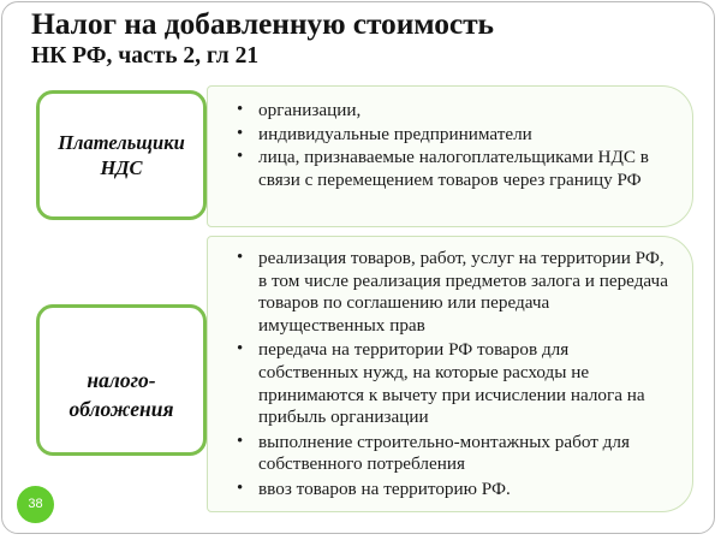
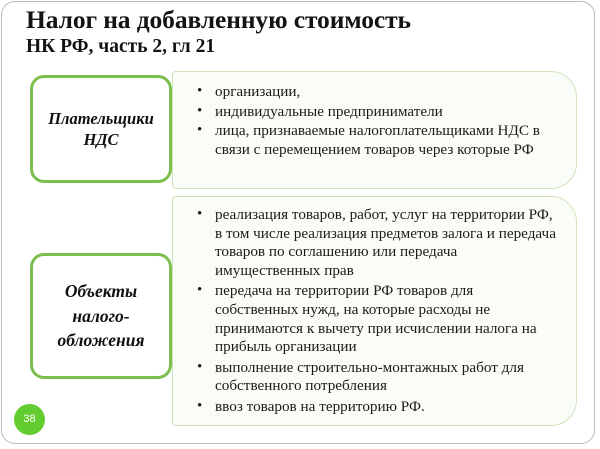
  Налог на добавленную стоимость
  НК РФ, часть 2, гл 21
  Плательщики
  НДС
  организации,
  индивидуальные предприниматели
- лица, признаваемые налогоплательщиками НДС в связи с перемещением товаров через границу РФ
+ лица, признаваемые налогоплательщиками НДС в связи с перемещением товаров через которые РФ
+ Объекты
  налого-
  обложения
  реализация товаров, работ, услуг на территории РФ, в том числе реализация предметов залога и передача товаров по соглашению или передача имущественных прав
  передача на территории РФ товаров для собственных нужд, на которые расходы не принимаются к вычету при исчислении налога на прибыль организации
  выполнение строительно-монтажных работ для собственного потребления
  ввоз товаров на территорию РФ.
  38
